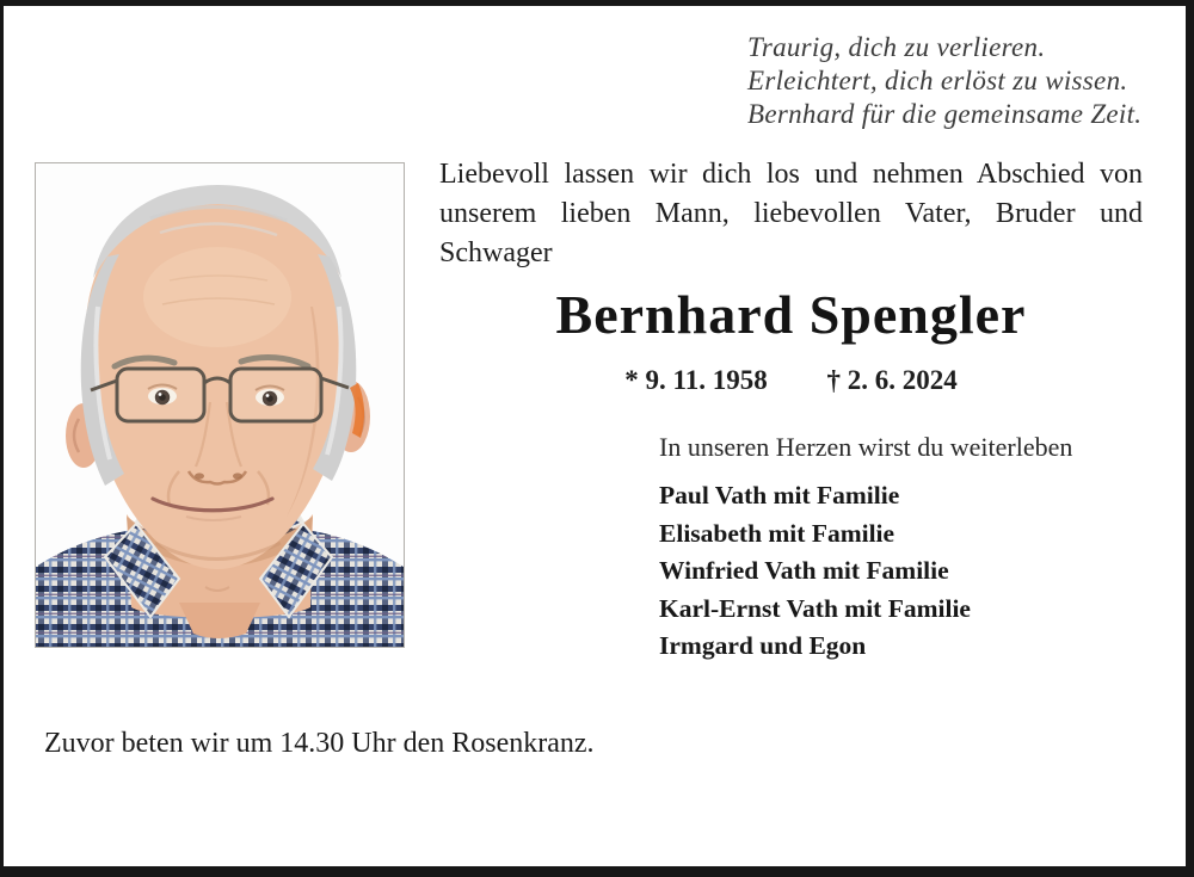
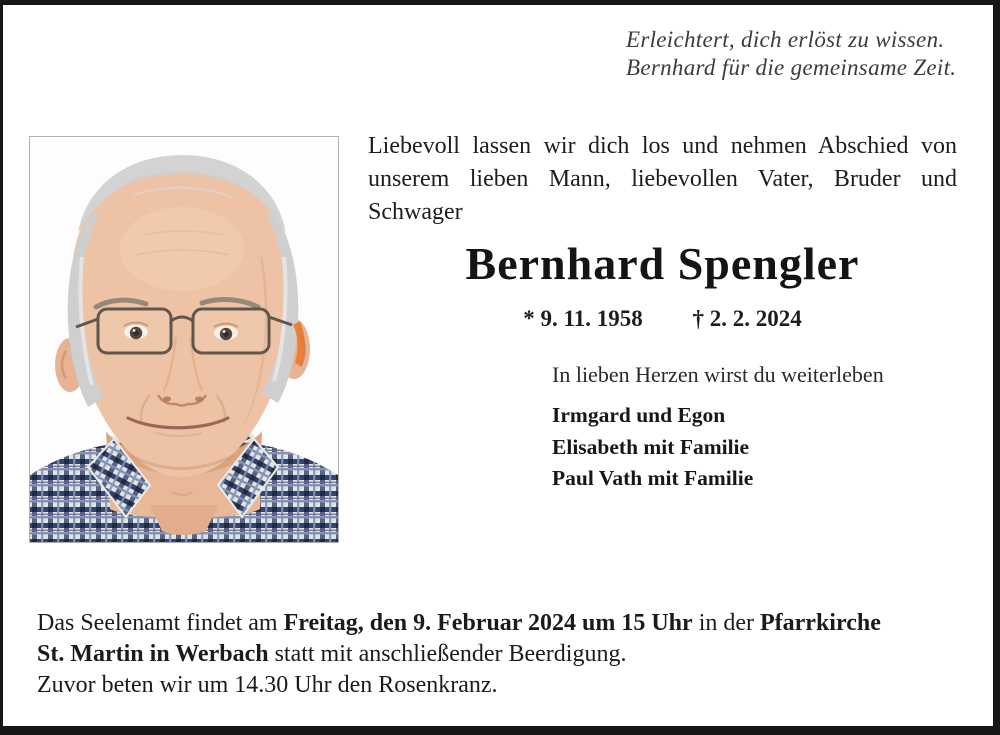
- Traurig, dich zu verlieren.
  Erleichtert, dich erlöst zu wissen.
  Bernhard für die gemeinsame Zeit.
  Liebevoll lassen wir dich los und nehmen Abschied von unserem lieben Mann, liebevollen Vater, Bruder und Schwager
  Bernhard Spengler
- * 9. 11. 1958 † 2. 6. 2024
+ * 9. 11. 1958 † 2. 2. 2024
- In unseren Herzen wirst du weiterleben
+ In lieben Herzen wirst du weiterleben
- Paul Vath mit Familie
+ Irmgard und Egon
  Elisabeth mit Familie
- Winfried Vath mit Familie
- Karl-Ernst Vath mit Familie
- Irmgard und Egon
+ Paul Vath mit Familie
+ Das Seelenamt findet am Freitag, den 9. Februar 2024 um 15 Uhr in der Pfarrkirche
+ St. Martin in Werbach statt mit anschließender Beerdigung.
  Zuvor beten wir um 14.30 Uhr den Rosenkranz.
